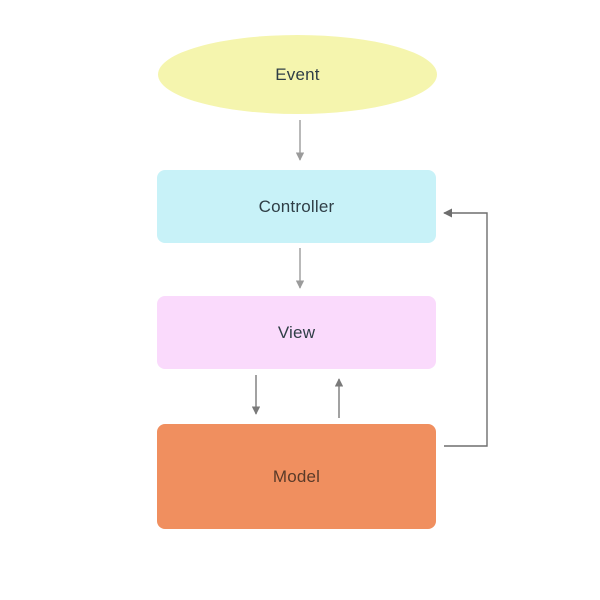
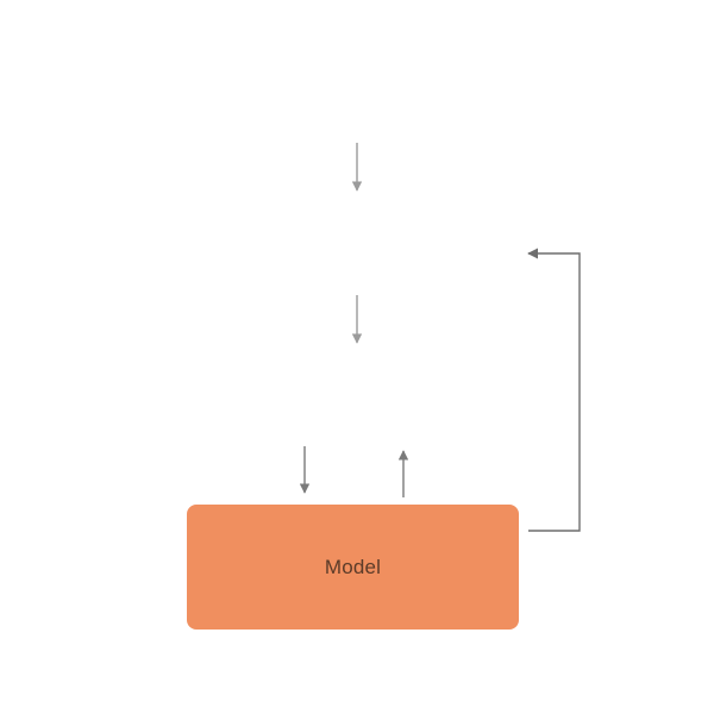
- Event
- Controller
- View
  Model
